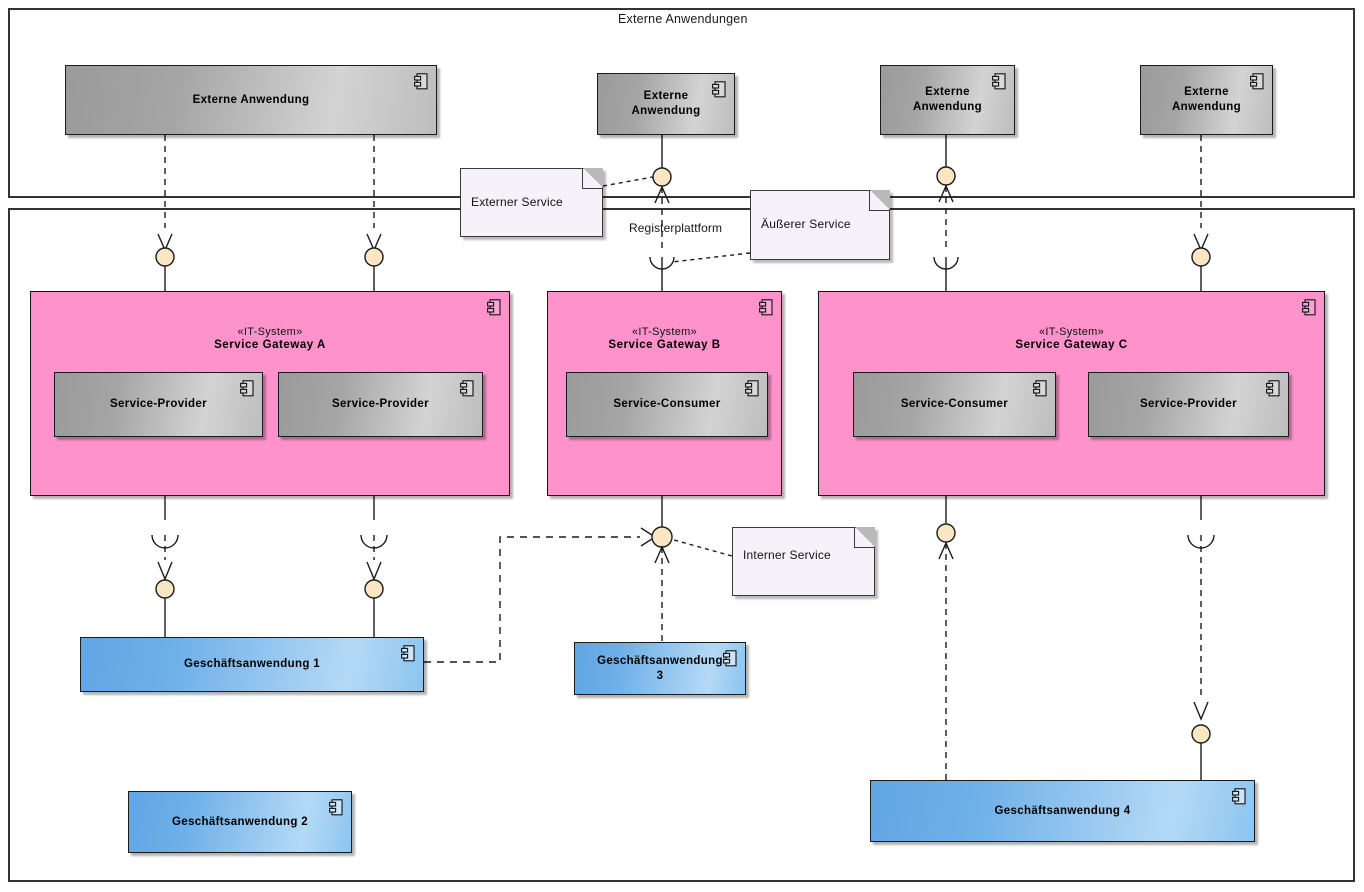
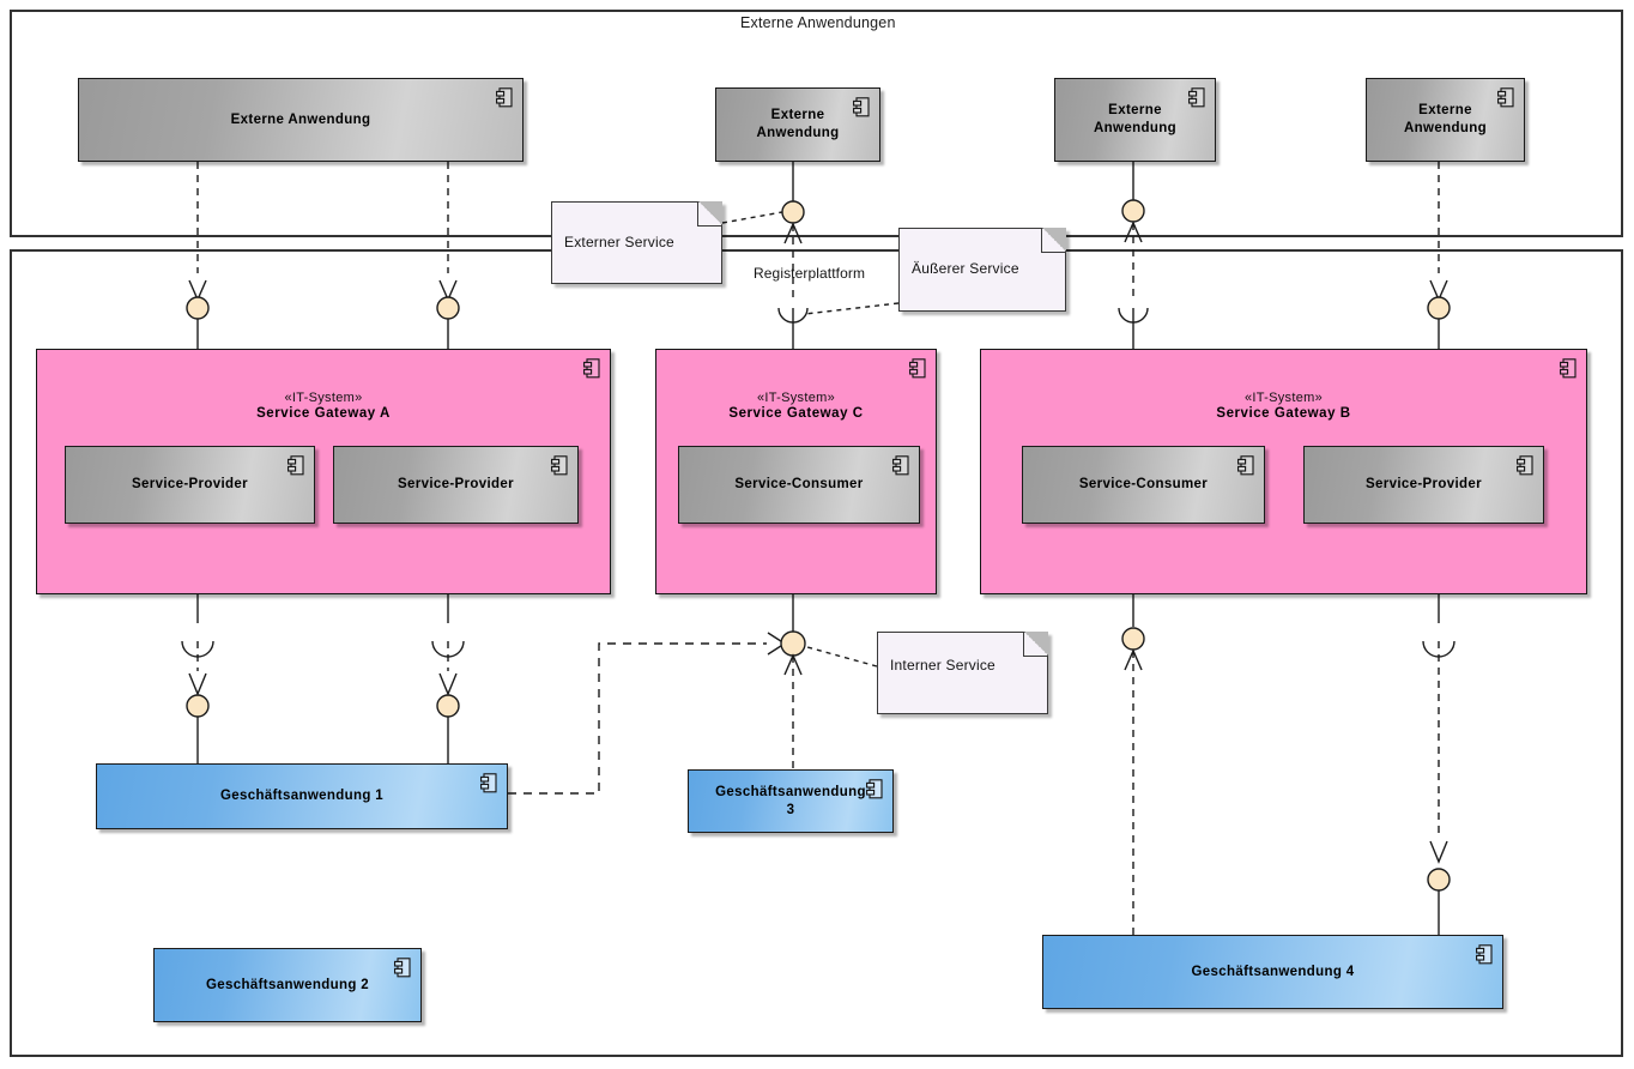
  Externe Anwendungen
  Externe Anwendung
  Externe
  Anwendung
  Externe
  Anwendung
  Externe
  Anwendung
  «IT-System»
  Service Gateway A
  Service-Provider
  Service-Provider
  «IT-System»
- Service Gateway B
+ Service Gateway C
  Service-Consumer
  «IT-System»
- Service Gateway C
+ Service Gateway B
  Service-Consumer
  Service-Provider
  Geschäftsanwendung 1
  Geschäftsanwendung 2
  Geschäftsanwendung 3
  Geschäftsanwendung 4
  Externer Service
  Äußerer Service
  Interner Service
  Registerplattform
